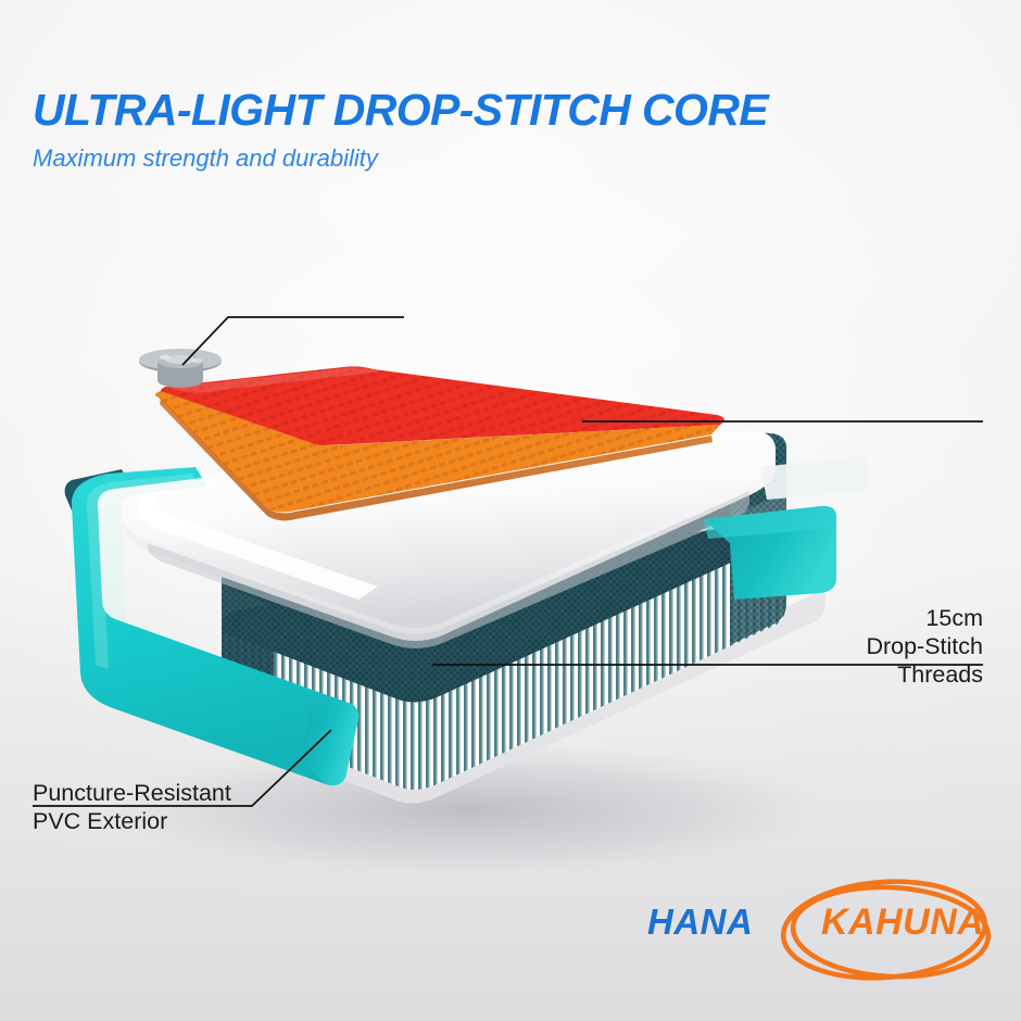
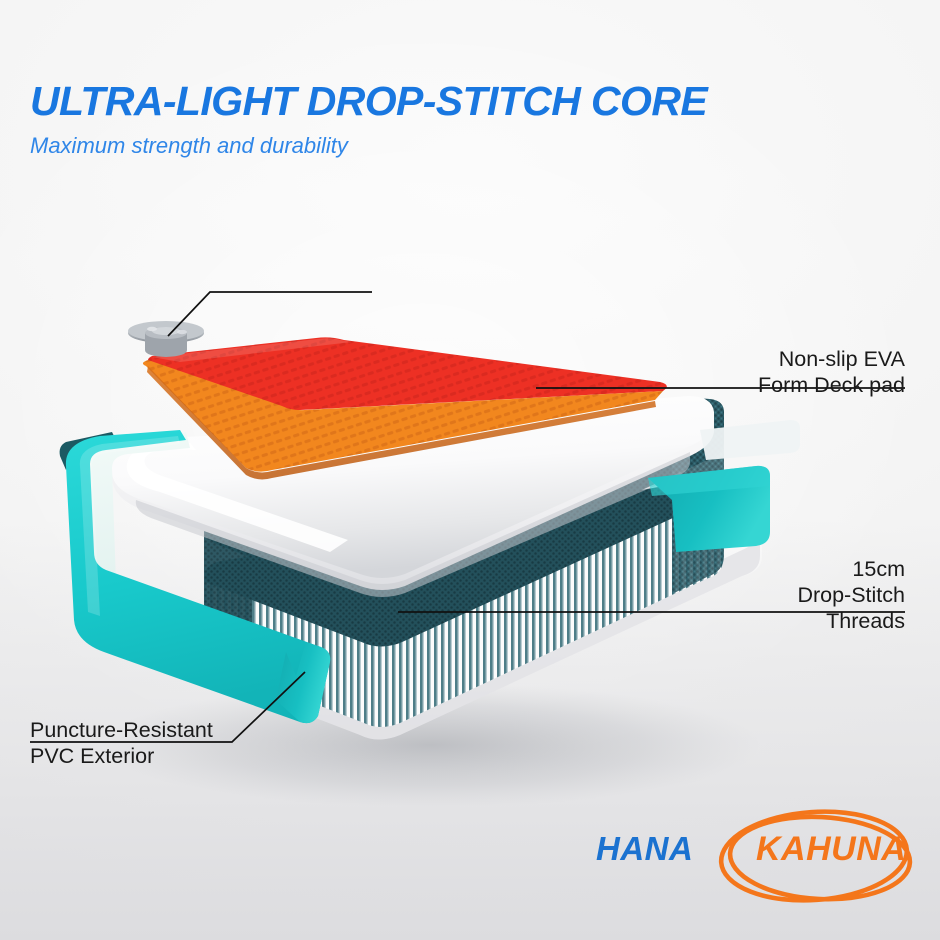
  ULTRA-LIGHT DROP-STITCH CORE
  Maximum strength and durability
+ Non-slip EVA
+ Form Deck pad
  15cm
  Drop-Stitch
  Threads
  Puncture-Resistant
  PVC Exterior
  HANA
  KAHUNA
